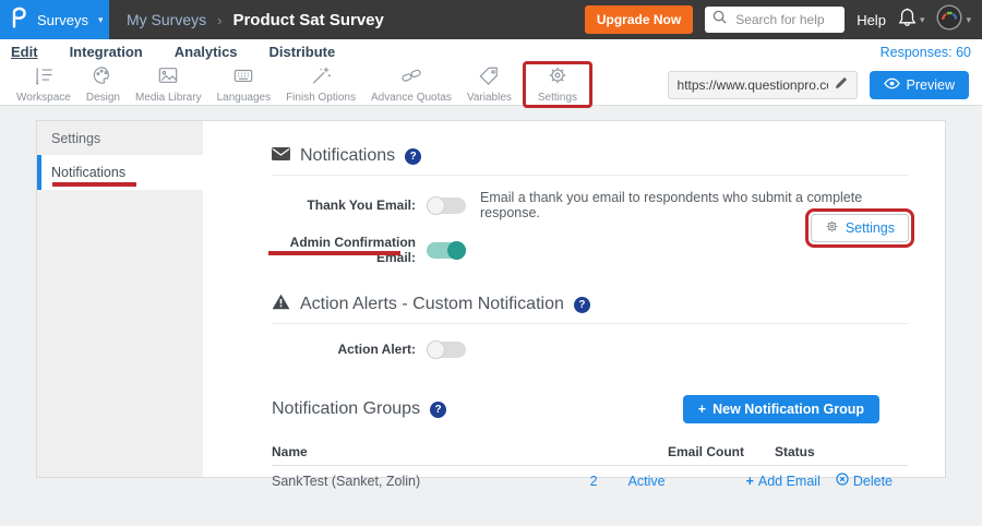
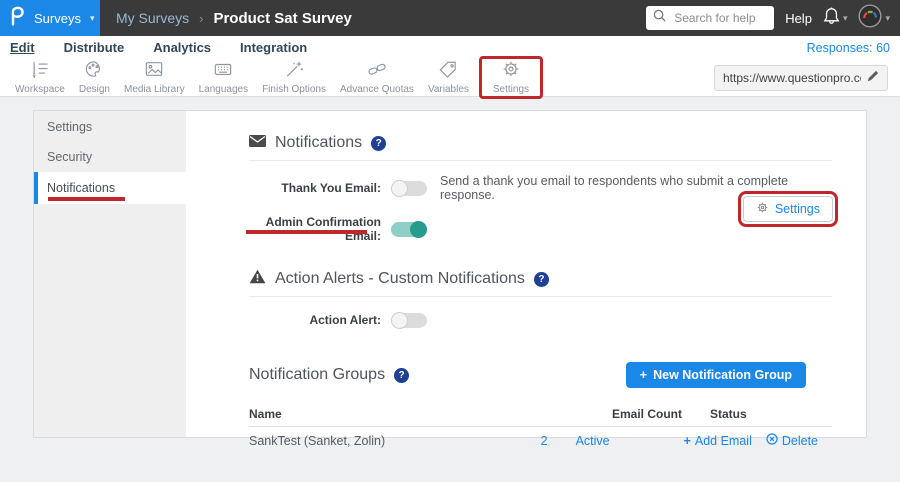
  Surveys
  ▾
  My Surveys
  ›
  Product Sat Survey
- Upgrade Now
  Search for help
  Help
  ▾
  ▾
  Edit
- Integration
+ Distribute
  Analytics
- Distribute
+ Integration
  Responses: 60
  Workspace
  Design
  Media Library
  Languages
  Finish Options
  Advance Quotas
  Variables
  Settings
  https://www.questionpro.c
- Preview
  Settings
+ Security
  Notifications
  Notifications
  ?
  Thank You Email:
- Email a thank you email to respondents who submit a complete response.
+ Send a thank you email to respondents who submit a complete response.
  Admin Confirmation Email:
- Action Alerts - Custom Notification
+ Action Alerts - Custom Notifications
  ?
  Action Alert:
  Notification Groups
  ?
  +
  New Notification Group
  Name
  Email Count
  Status
  SankTest (Sanket, Zolin)
  2
  Active
  +
  Add Email
  Delete
  Settings
